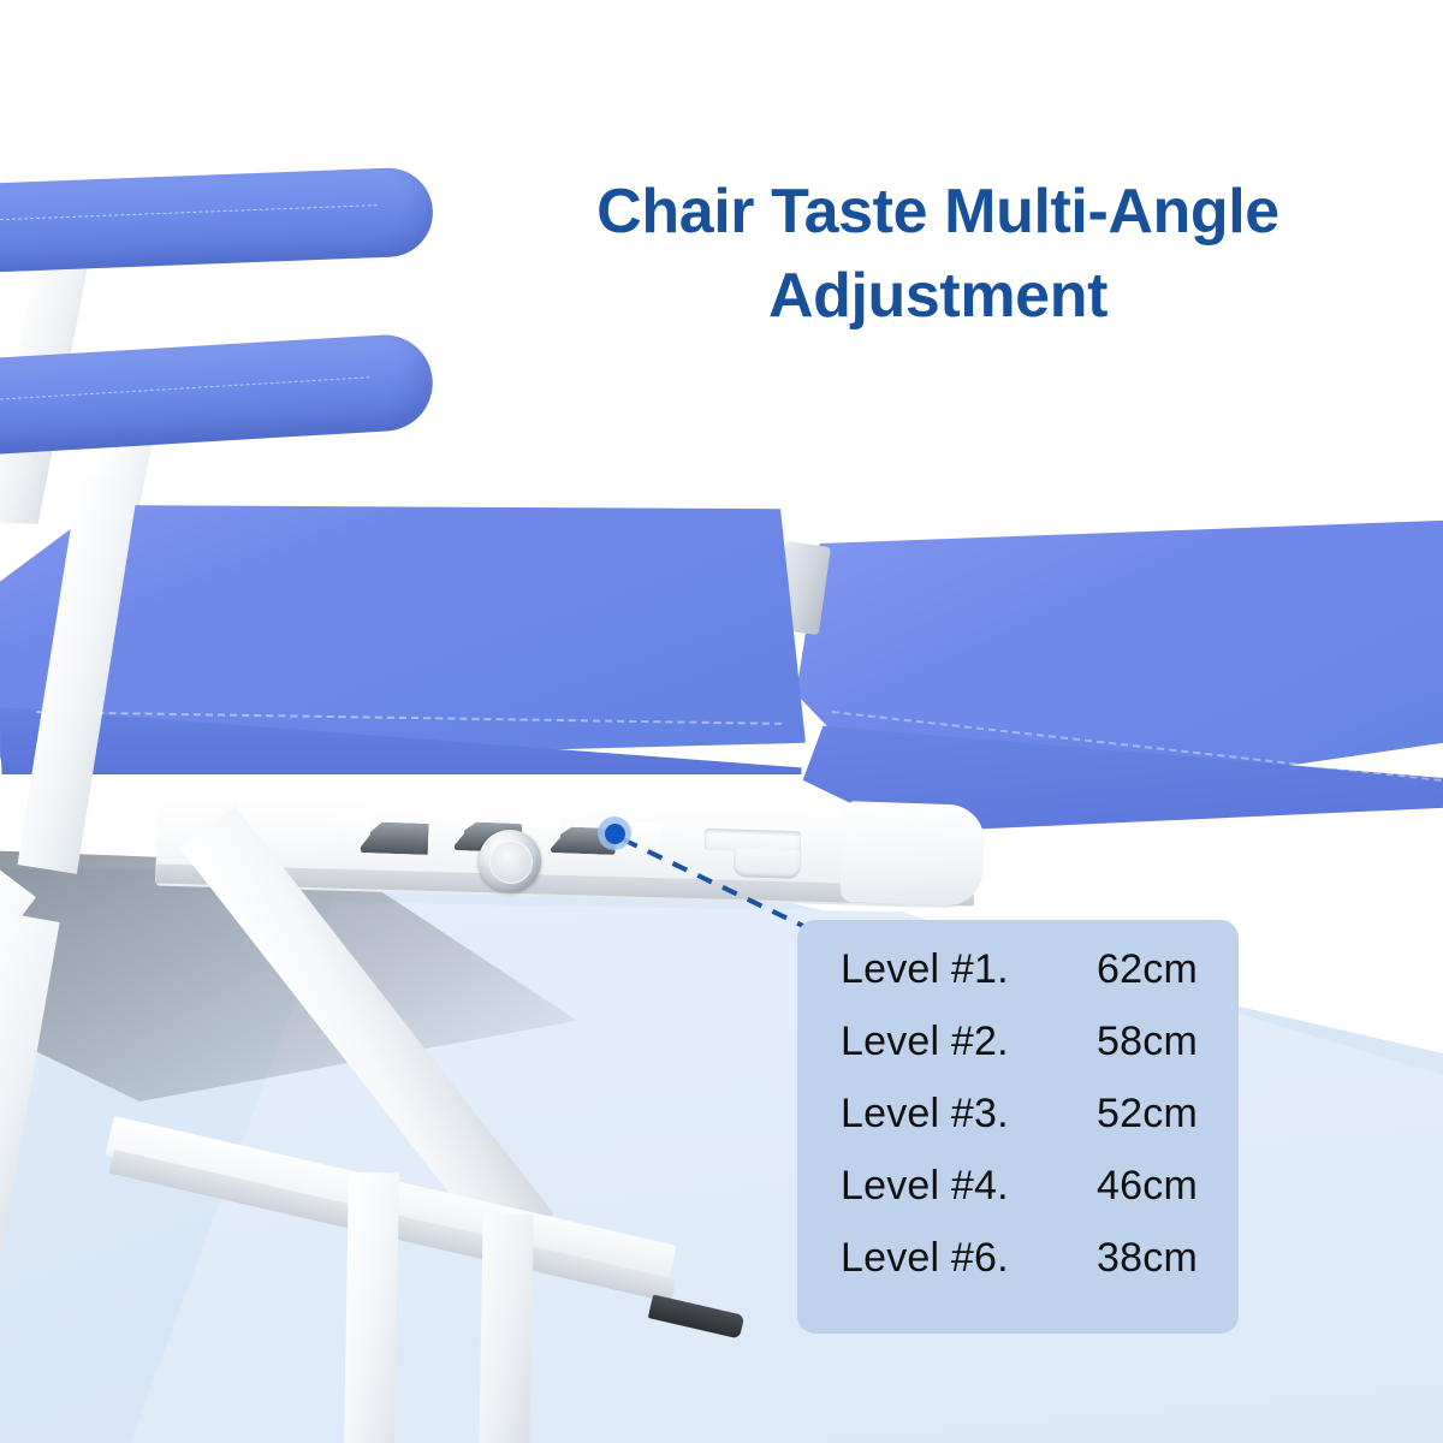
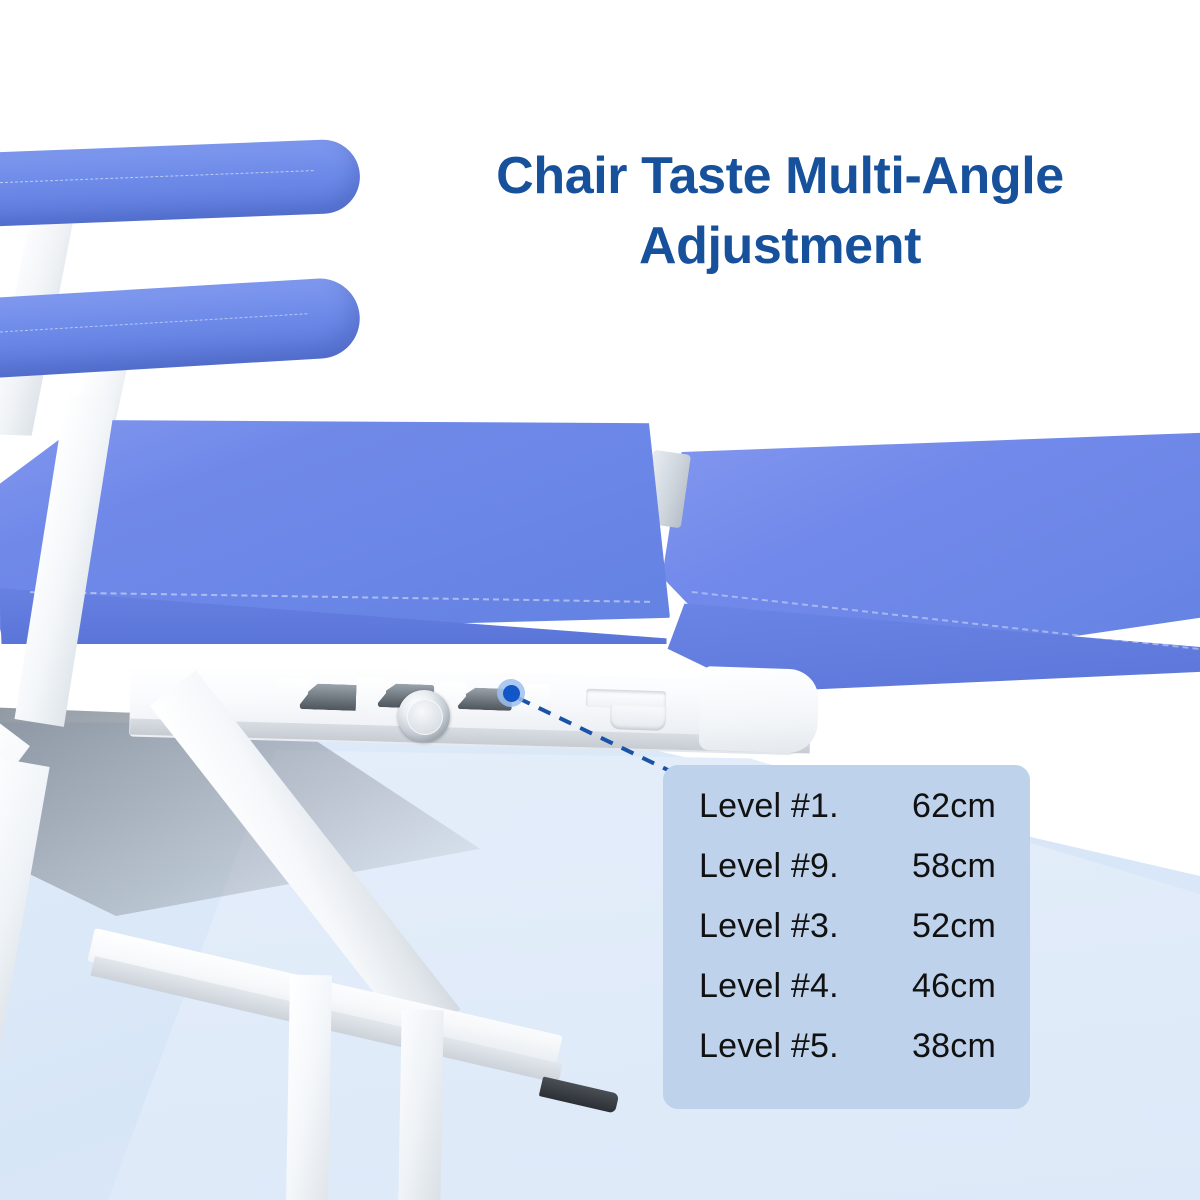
  Chair Taste Multi-Angle
  Adjustment
  Level #1.
  62cm
- Level #2.
+ Level #9.
  58cm
  Level #3.
  52cm
  Level #4.
  46cm
- Level #6.
+ Level #5.
  38cm
